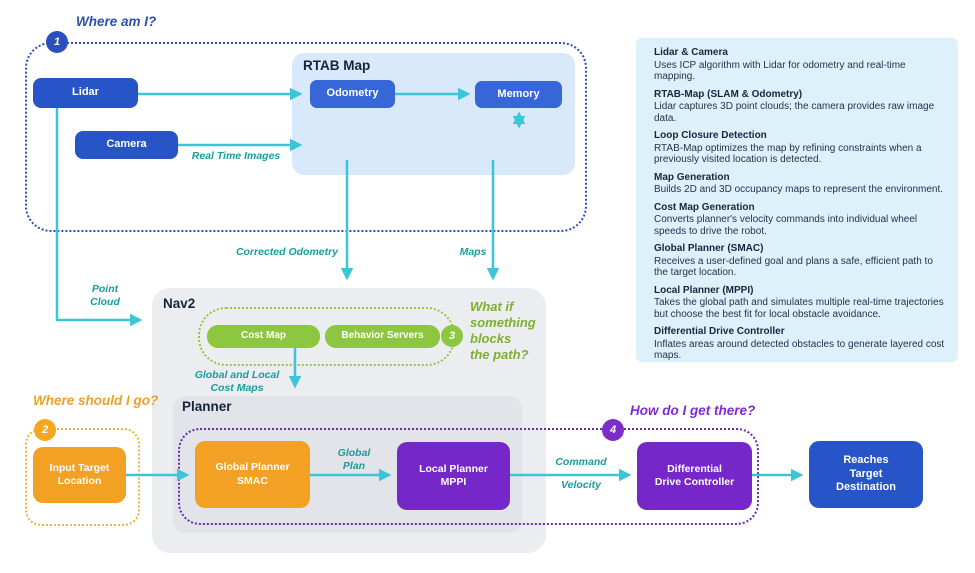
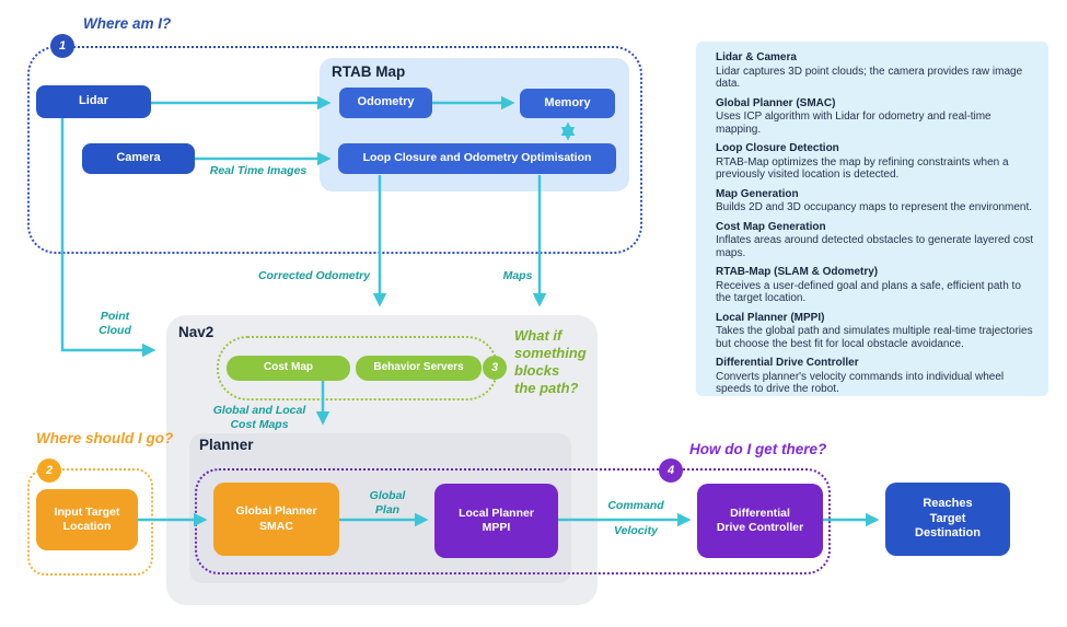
  RTAB Map
  Nav2
  Planner
  Lidar & Camera
- Uses ICP algorithm with Lidar for odometry and real-time mapping.
+ Lidar captures 3D point clouds; the camera provides raw image data.
- RTAB-Map (SLAM & Odometry)
+ Global Planner (SMAC)
- Lidar captures 3D point clouds; the camera provides raw image data.
+ Uses ICP algorithm with Lidar for odometry and real-time mapping.
  Loop Closure Detection
  RTAB-Map optimizes the map by refining constraints when a previously visited location is detected.
  Map Generation
  Builds 2D and 3D occupancy maps to represent the environment.
  Cost Map Generation
- Converts planner's velocity commands into individual wheel speeds to drive the robot.
+ Inflates areas around detected obstacles to generate layered cost maps.
- Global Planner (SMAC)
+ RTAB-Map (SLAM & Odometry)
  Receives a user-defined goal and plans a safe, efficient path to the target location.
  Local Planner (MPPI)
  Takes the global path and simulates multiple real-time trajectories but choose the best fit for local obstacle avoidance.
  Differential Drive Controller
- Inflates areas around detected obstacles to generate layered cost maps.
+ Converts planner's velocity commands into individual wheel speeds to drive the robot.
  Lidar
  Camera
  Odometry
  Memory
+ Loop Closure and Odometry Optimisation
  Cost Map
  Behavior Servers
  Input Target Location
  Global Planner SMAC
  Local Planner MPPI
  Differential Drive Controller
  Reaches Target Destination
  1
  2
  3
  4
  Where am I?
  Where should I go?
  What if
  something
  blocks
  the path?
  How do I get there?
  Real Time Images
  Point Cloud
  Corrected Odometry
  Maps
  Global and Local Cost Maps
  Global Plan
  Command
  Velocity
